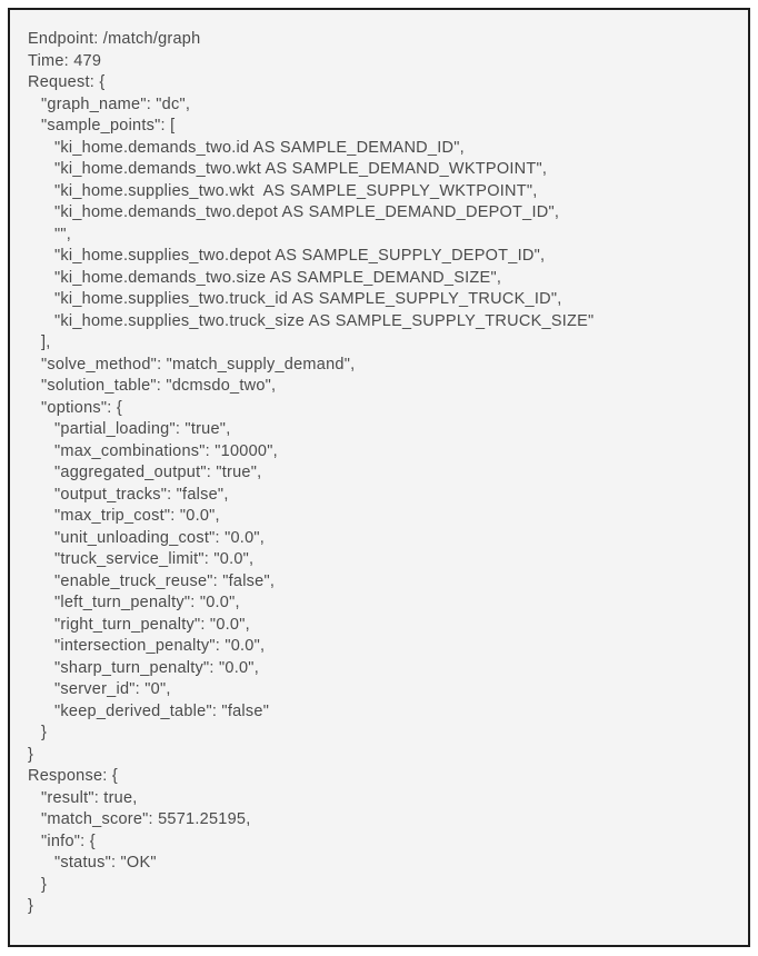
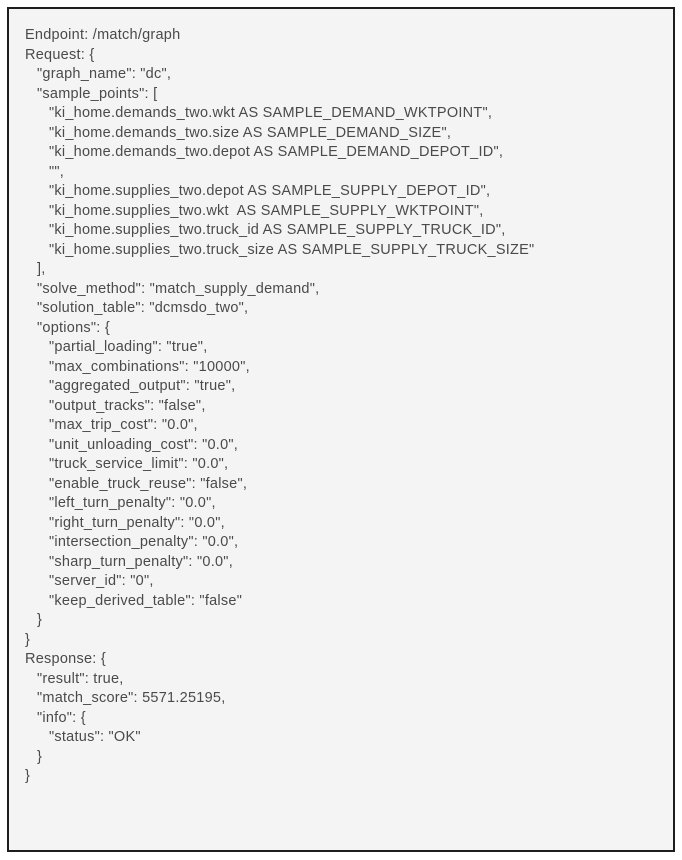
  Endpoint: /match/graph
- Time: 479
  Request: {
  "graph_name": "dc",
  "sample_points": [
- "ki_home.demands_two.id AS SAMPLE_DEMAND_ID",
  "ki_home.demands_two.wkt AS SAMPLE_DEMAND_WKTPOINT",
- "ki_home.supplies_two.wkt AS SAMPLE_SUPPLY_WKTPOINT",
+ "ki_home.demands_two.size AS SAMPLE_DEMAND_SIZE",
  "ki_home.demands_two.depot AS SAMPLE_DEMAND_DEPOT_ID",
  "",
  "ki_home.supplies_two.depot AS SAMPLE_SUPPLY_DEPOT_ID",
- "ki_home.demands_two.size AS SAMPLE_DEMAND_SIZE",
+ "ki_home.supplies_two.wkt AS SAMPLE_SUPPLY_WKTPOINT",
  "ki_home.supplies_two.truck_id AS SAMPLE_SUPPLY_TRUCK_ID",
  "ki_home.supplies_two.truck_size AS SAMPLE_SUPPLY_TRUCK_SIZE"
  ],
  "solve_method": "match_supply_demand",
  "solution_table": "dcmsdo_two",
  "options": {
  "partial_loading": "true",
  "max_combinations": "10000",
  "aggregated_output": "true",
  "output_tracks": "false",
  "max_trip_cost": "0.0",
  "unit_unloading_cost": "0.0",
  "truck_service_limit": "0.0",
  "enable_truck_reuse": "false",
  "left_turn_penalty": "0.0",
  "right_turn_penalty": "0.0",
  "intersection_penalty": "0.0",
  "sharp_turn_penalty": "0.0",
  "server_id": "0",
  "keep_derived_table": "false"
  }
  }
  Response: {
  "result": true,
  "match_score": 5571.25195,
  "info": {
  "status": "OK"
  }
  }
